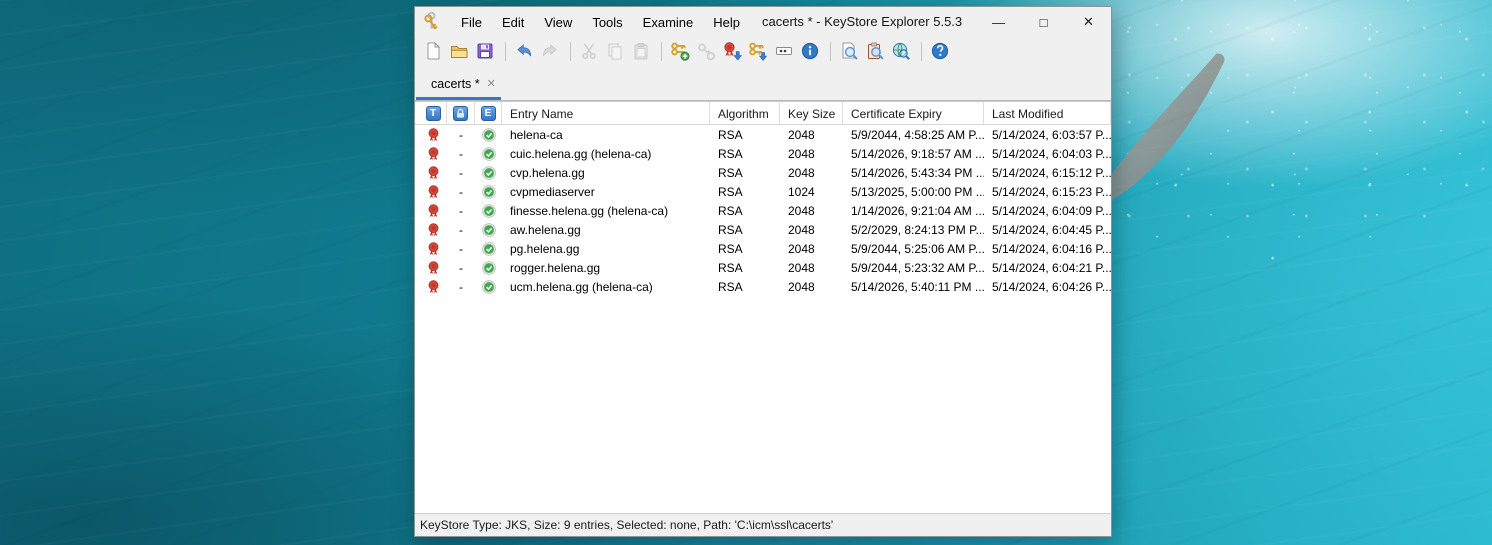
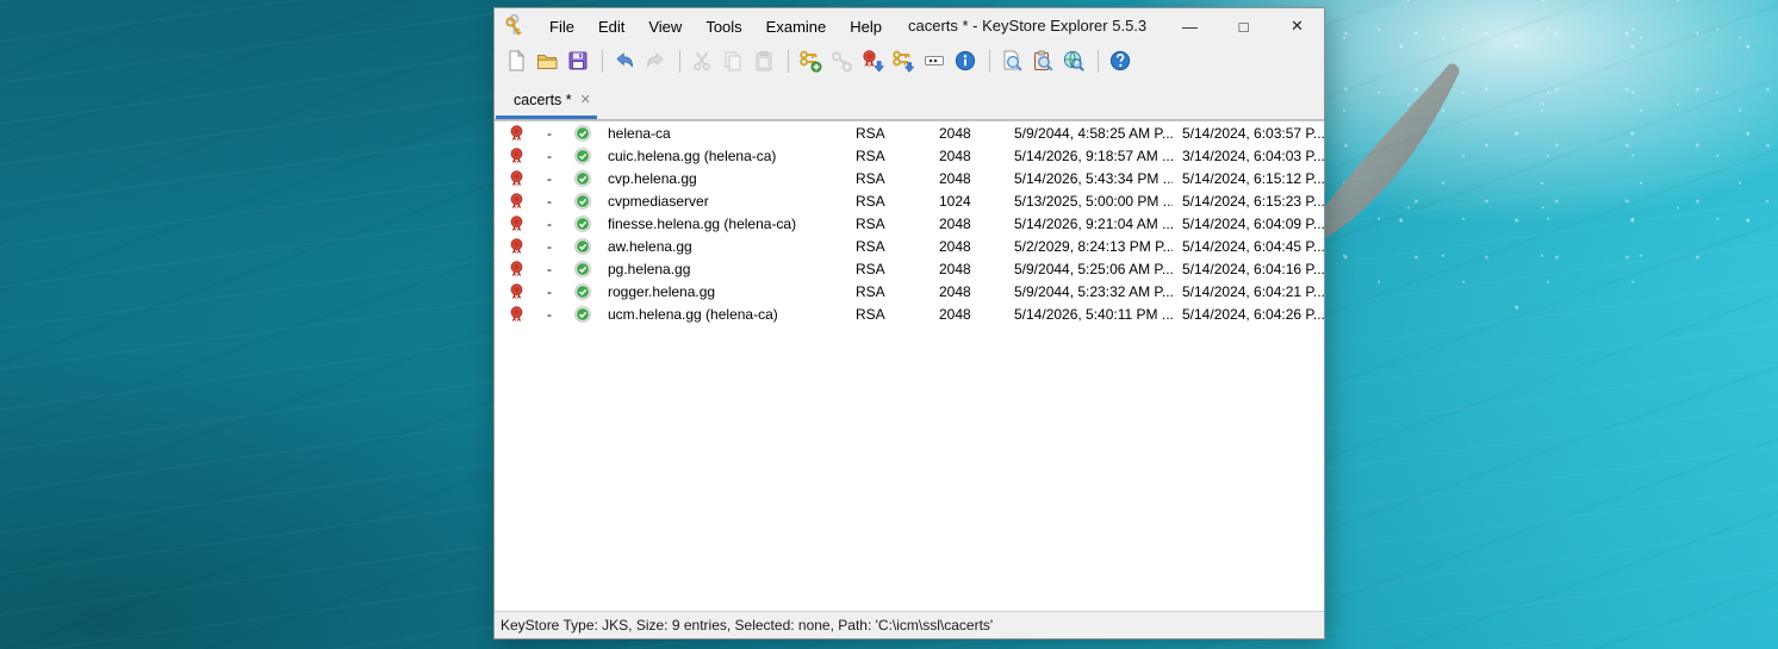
  File
  Edit
  View
  Tools
  Examine
  Help
  cacerts * - KeyStore Explorer 5.5.3
  —
  □
  ✕
  cacerts *
  ✕
- T
- E
- Entry Name
- Algorithm
- Key Size
- Certificate Expiry
- Last Modified
  -
  helena-ca
  RSA
  2048
  5/9/2044, 4:58:25 AM P...
  5/14/2024, 6:03:57 P...
  -
  cuic.helena.gg (helena-ca)
  RSA
  2048
  5/14/2026, 9:18:57 AM ...
- 5/14/2024, 6:04:03 P...
+ 3/14/2024, 6:04:03 P...
  -
  cvp.helena.gg
  RSA
  2048
  5/14/2026, 5:43:34 PM ..
  5/14/2024, 6:15:12 P...
  -
  cvpmediaserver
  RSA
  1024
  5/13/2025, 5:00:00 PM ..
  5/14/2024, 6:15:23 P...
  -
  finesse.helena.gg (helena-ca)
  RSA
  2048
- 1/14/2026, 9:21:04 AM ...
+ 5/14/2026, 9:21:04 AM ...
  5/14/2024, 6:04:09 P...
  -
  aw.helena.gg
  RSA
  2048
  5/2/2029, 8:24:13 PM P...
  5/14/2024, 6:04:45 P...
  -
  pg.helena.gg
  RSA
  2048
  5/9/2044, 5:25:06 AM P...
  5/14/2024, 6:04:16 P...
  -
  rogger.helena.gg
  RSA
  2048
  5/9/2044, 5:23:32 AM P...
  5/14/2024, 6:04:21 P...
  -
  ucm.helena.gg (helena-ca)
  RSA
  2048
  5/14/2026, 5:40:11 PM ...
  5/14/2024, 6:04:26 P...
  KeyStore Type: JKS, Size: 9 entries, Selected: none, Path: 'C:\icm\ssl\cacerts'
